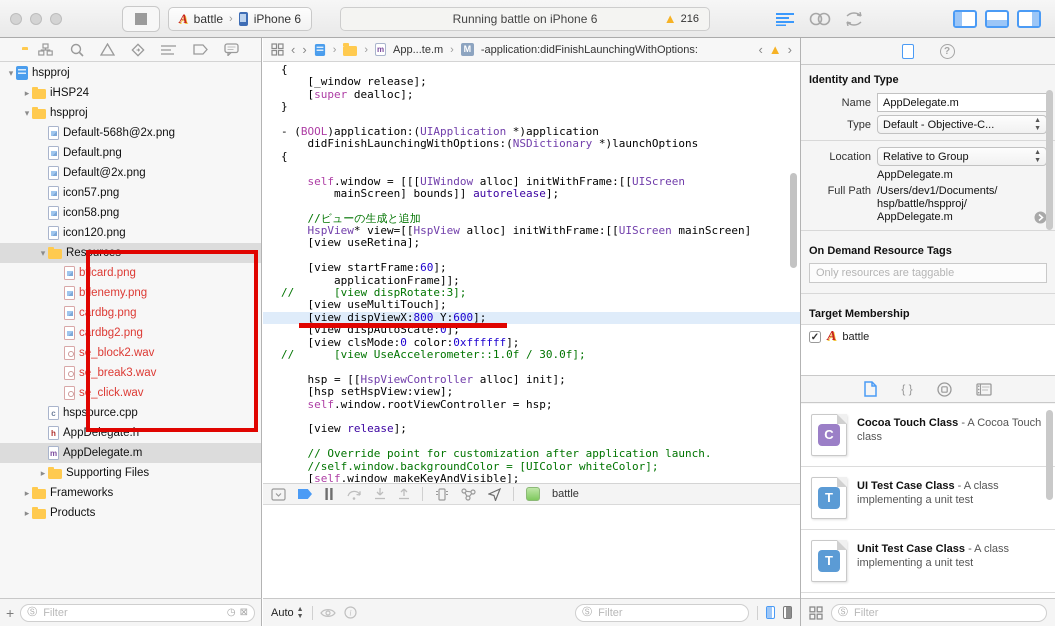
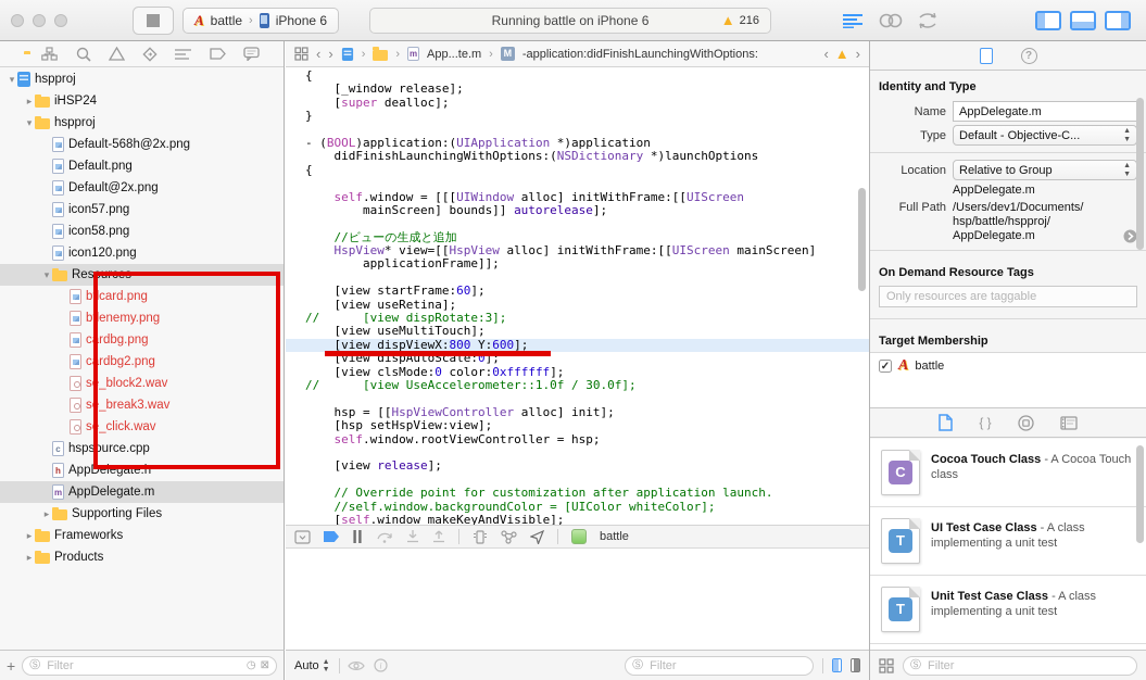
  A
  battle
  ›
  iPhone 6
  Running battle on iPhone 6
  ▲
  216
  ▾
  hspproj
  ▸
  iHSP24
  ▾
  hspproj
  Default-568h@2x.png
  Default.png
  Default@2x.png
  icon57.png
  icon58.png
  icon120.png
  ▾
  Resources
  btlcard.png
  btlenemy.png
  cardbg.png
  cardbg2.png
  se_block2.wav
  se_break3.wav
  se_click.wav
  c
  hspsource.cpp
  h
  AppDelegate.h
  m
  AppDelegate.m
  ▸
  Supporting Files
  ▸
  Frameworks
  ▸
  Products
  +
  Ⓢ
  Filter
  ◷
  ⊠
  ‹
  ›
  ›
  ›
  m
  App...te.m
  ›
  M
  -application:didFinishLaunchingWithOptions:
  ‹
  ▲
  ›
  {
  [_window release];
  [super dealloc];
  }
  - (BOOL)application:(UIApplication *)application
  didFinishLaunchingWithOptions:(NSDictionary *)launchOptions
  {
  self.window = [[[UIWindow alloc] initWithFrame:[[UIScreen
  mainScreen] bounds]] autorelease];
  //ビューの生成と追加
  HspView* view=[[HspView alloc] initWithFrame:[[UIScreen mainScreen]
- [view useRetina];
+ applicationFrame]];
  [view startFrame:60];
- applicationFrame]];
+ [view useRetina];
  // [view dispRotate:3];
  [view useMultiTouch];
  [view dispViewX:800 Y:600];
  [view dispAutoScale:0];
  [view clsMode:0 color:0xffffff];
  // [view UseAccelerometer::1.0f / 30.0f];
  hsp = [[HspViewController alloc] init];
  [hsp setHspView:view];
  self.window.rootViewController = hsp;
  [view release];
  // Override point for customization after application launch.
  //self.window.backgroundColor = [UIColor whiteColor];
  [self.window makeKeyAndVisible];
  battle
  Auto
  i
  Ⓢ
  Filter
  ?
  Identity and Type
  Name
  AppDelegate.m
  Type
  Default - Objective-C...
  Location
  Relative to Group
  AppDelegate.m
  Full Path
  /Users/dev1/Documents/
  hsp/battle/hspproj/
  AppDelegate.m
  On Demand Resource Tags
  Only resources are taggable
  Target Membership
  ✓
  A
  battle
  { }
  C
  Cocoa Touch Class - A Cocoa Touch class
  T
  UI Test Case Class - A class implementing a unit test
  T
  Unit Test Case Class - A class implementing a unit test
  Ⓢ
  Filter
